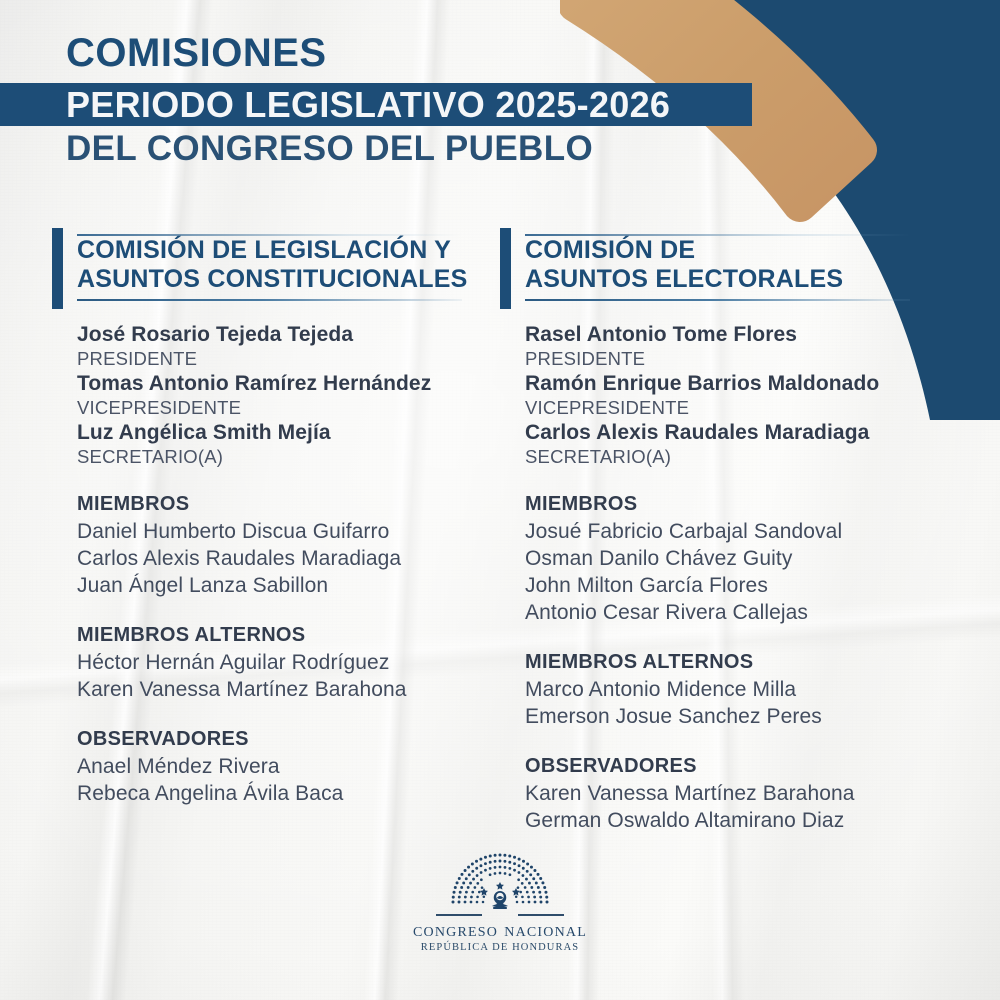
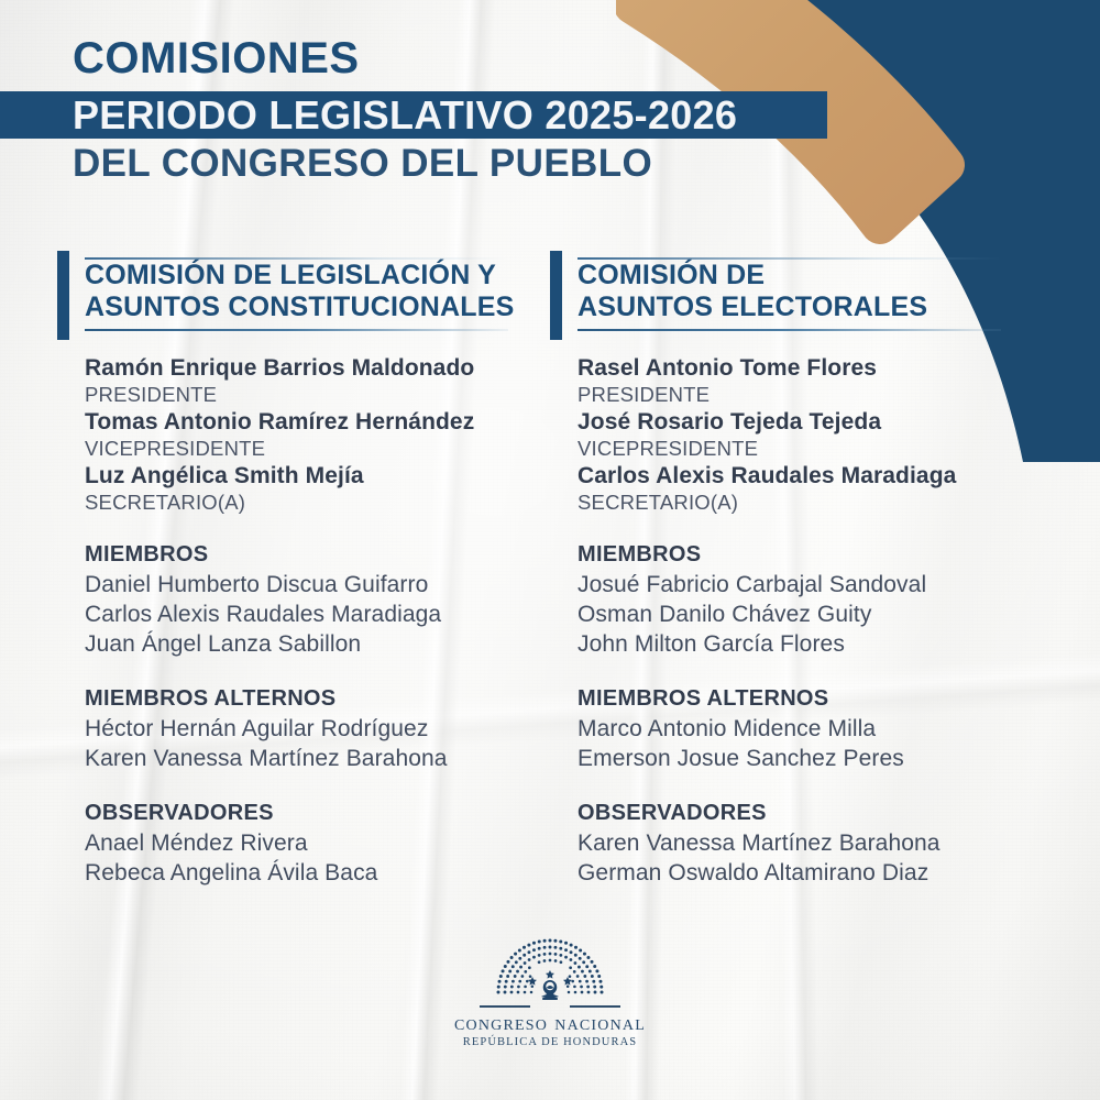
  COMISIONES
  PERIODO LEGISLATIVO 2025-2026
  DEL CONGRESO DEL PUEBLO
  COMISIÓN DE LEGISLACIÓN Y
  ASUNTOS CONSTITUCIONALES
- José Rosario Tejeda Tejeda
+ Ramón Enrique Barrios Maldonado
  PRESIDENTE
  Tomas Antonio Ramírez Hernández
  VICEPRESIDENTE
  Luz Angélica Smith Mejía
  SECRETARIO(A)
  MIEMBROS
  Daniel Humberto Discua Guifarro
  Carlos Alexis Raudales Maradiaga
  Juan Ángel Lanza Sabillon
  MIEMBROS ALTERNOS
  Héctor Hernán Aguilar Rodríguez
  Karen Vanessa Martínez Barahona
  OBSERVADORES
  Anael Méndez Rivera
  Rebeca Angelina Ávila Baca
  COMISIÓN DE
  ASUNTOS ELECTORALES
  Rasel Antonio Tome Flores
  PRESIDENTE
- Ramón Enrique Barrios Maldonado
+ José Rosario Tejeda Tejeda
  VICEPRESIDENTE
  Carlos Alexis Raudales Maradiaga
  SECRETARIO(A)
  MIEMBROS
  Josué Fabricio Carbajal Sandoval
  Osman Danilo Chávez Guity
  John Milton García Flores
- Antonio Cesar Rivera Callejas
  MIEMBROS ALTERNOS
  Marco Antonio Midence Milla
  Emerson Josue Sanchez Peres
  OBSERVADORES
  Karen Vanessa Martínez Barahona
  German Oswaldo Altamirano Diaz
  congreso nacional
  REPÚBLICA DE HONDURAS
